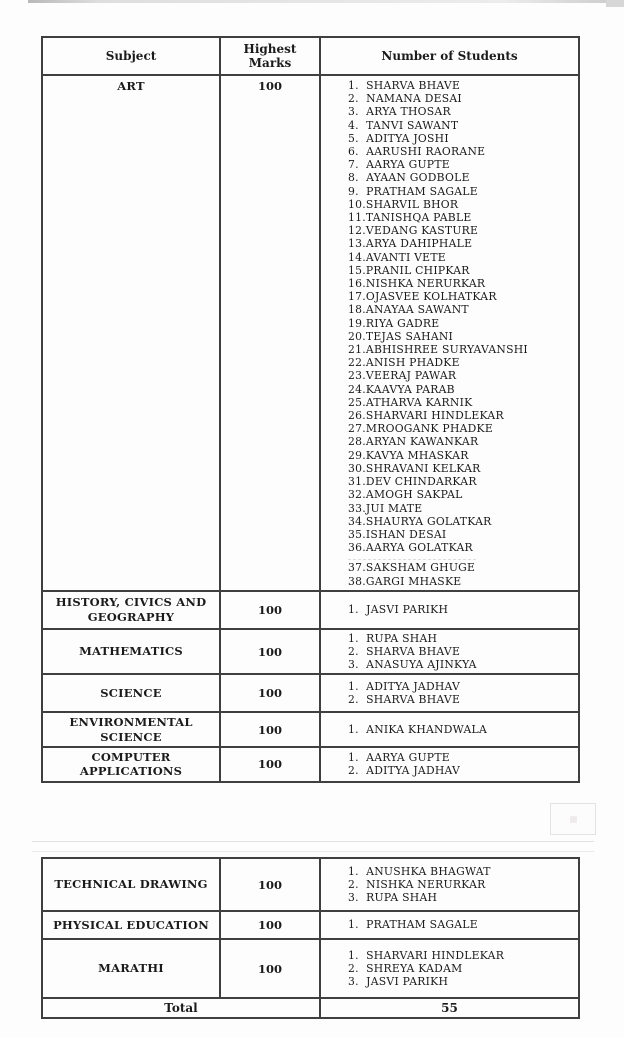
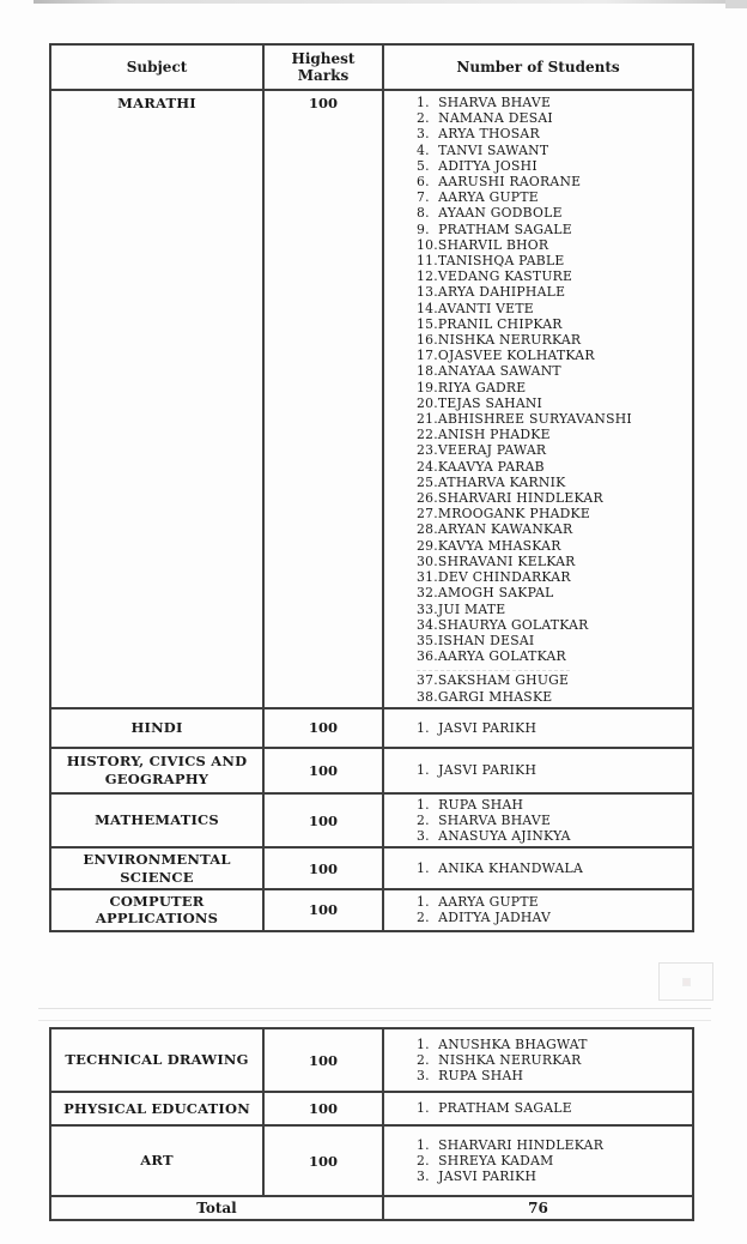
  Subject	Highest Marks	Number of Students
- ART	100	1. SHARVA BHAVE2. NAMANA DESAI3. ARYA THOSAR4. TANVI SAWANT5. ADITYA JOSHI6. AARUSHI RAORANE7. AARYA GUPTE8. AYAAN GODBOLE9. PRATHAM SAGALE10.SHARVIL BHOR11.TANISHQA PABLE12.VEDANG KASTURE13.ARYA DAHIPHALE14.AVANTI VETE15.PRANIL CHIPKAR16.NISHKA NERURKAR17.OJASVEE KOLHATKAR18.ANAYAA SAWANT19.RIYA GADRE20.TEJAS SAHANI21.ABHISHREE SURYAVANSHI22.ANISH PHADKE23.VEERAJ PAWAR24.KAAVYA PARAB25.ATHARVA KARNIK26.SHARVARI HINDLEKAR27.MROOGANK PHADKE28.ARYAN KAWANKAR29.KAVYA MHASKAR30.SHRAVANI KELKAR31.DEV CHINDARKAR32.AMOGH SAKPAL33.JUI MATE34.SHAURYA GOLATKAR35.ISHAN DESAI36.AARYA GOLATKAR37.SAKSHAM GHUGE38.GARGI MHASKE
+ MARATHI	100	1. SHARVA BHAVE2. NAMANA DESAI3. ARYA THOSAR4. TANVI SAWANT5. ADITYA JOSHI6. AARUSHI RAORANE7. AARYA GUPTE8. AYAAN GODBOLE9. PRATHAM SAGALE10.SHARVIL BHOR11.TANISHQA PABLE12.VEDANG KASTURE13.ARYA DAHIPHALE14.AVANTI VETE15.PRANIL CHIPKAR16.NISHKA NERURKAR17.OJASVEE KOLHATKAR18.ANAYAA SAWANT19.RIYA GADRE20.TEJAS SAHANI21.ABHISHREE SURYAVANSHI22.ANISH PHADKE23.VEERAJ PAWAR24.KAAVYA PARAB25.ATHARVA KARNIK26.SHARVARI HINDLEKAR27.MROOGANK PHADKE28.ARYAN KAWANKAR29.KAVYA MHASKAR30.SHRAVANI KELKAR31.DEV CHINDARKAR32.AMOGH SAKPAL33.JUI MATE34.SHAURYA GOLATKAR35.ISHAN DESAI36.AARYA GOLATKAR37.SAKSHAM GHUGE38.GARGI MHASKE
+ HINDI	100	1. JASVI PARIKH
  HISTORY, CIVICS AND GEOGRAPHY	100	1. JASVI PARIKH
  MATHEMATICS	100	1. RUPA SHAH2. SHARVA BHAVE3. ANASUYA AJINKYA
- SCIENCE	100	1. ADITYA JADHAV2. SHARVA BHAVE
  ENVIRONMENTAL SCIENCE	100	1. ANIKA KHANDWALA
  COMPUTER APPLICATIONS	100	1. AARYA GUPTE2. ADITYA JADHAV
  TECHNICAL DRAWING	100	1. ANUSHKA BHAGWAT2. NISHKA NERURKAR3. RUPA SHAH
  PHYSICAL EDUCATION	100	1. PRATHAM SAGALE
- MARATHI	100	1. SHARVARI HINDLEKAR2. SHREYA KADAM3. JASVI PARIKH
+ ART	100	1. SHARVARI HINDLEKAR2. SHREYA KADAM3. JASVI PARIKH
- Total	55
+ Total	76
